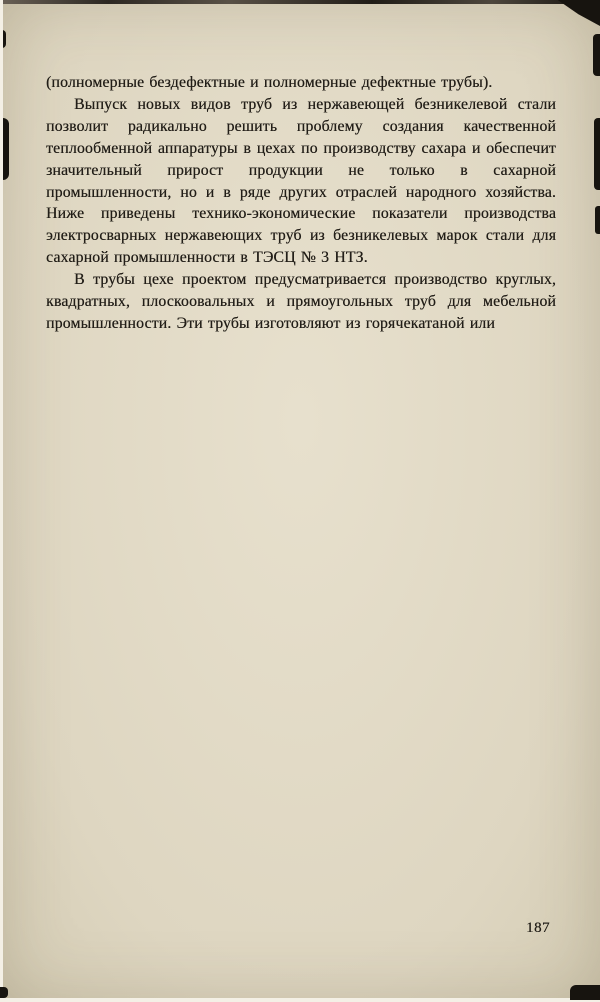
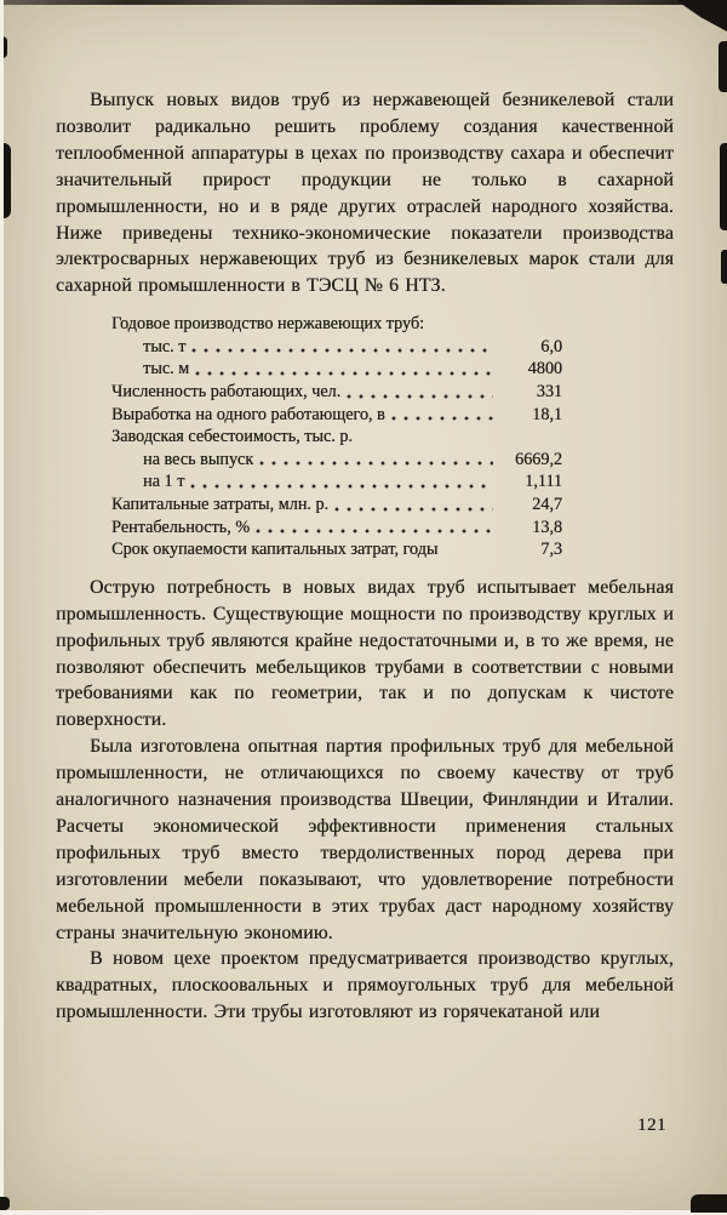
- (полномерные бездефектные и полномерные дефектные трубы).
- Выпуск новых видов труб из нержавеющей безникелевой стали позволит радикально решить проблему создания качественной теплообменной аппаратуры в цехах по производству сахара и обеспечит значительный прирост продукции не только в сахарной промышленности, но и в ряде других отраслей народного хозяйства. Ниже приведены технико-экономические показатели производства электросварных нержавеющих труб из безникелевых марок стали для сахарной промышленности в ТЭСЦ № 3 НТЗ.
+ Выпуск новых видов труб из нержавеющей безникелевой стали позволит радикально решить проблему создания качественной теплообменной аппаратуры в цехах по производству сахара и обеспечит значительный прирост продукции не только в сахарной промышленности, но и в ряде других отраслей народного хозяйства. Ниже приведены технико-экономические показатели производства электросварных нержавеющих труб из безникелевых марок стали для сахарной промышленности в ТЭСЦ № 6 НТЗ.
+ Годовое производство нержавеющих труб:
+ тыс. т
+ 6,0
+ тыс. м
+ 4800
+ Численность работающих, чел.
+ 331
+ Выработка на одного работающего, в
+ 18,1
+ Заводская себестоимость, тыс. р.
+ на весь выпуск
+ 6669,2
+ на 1 т
+ 1,111
+ Капитальные затраты, млн. р.
+ 24,7
+ Рентабельность, %
+ 13,8
+ Срок окупаемости капитальных затрат, годы
+ 7,3
+ Острую потребность в новых видах труб испытывает мебельная промышленность. Существующие мощности по производству круглых и профильных труб являются крайне недостаточными и, в то же время, не позволяют обеспечить мебельщиков трубами в соответствии с новыми требованиями как по геометрии, так и по допускам к чистоте поверхности.
+ Была изготовлена опытная партия профильных труб для мебельной промышленности, не отличающихся по своему качеству от труб аналогичного назначения производства Швеции, Финляндии и Италии. Расчеты экономической эффективности применения стальных профильных труб вместо твердолиственных пород дерева при изготовлении мебели показывают, что удовлетворение потребности мебельной промышленности в этих трубах даст народному хозяйству страны значительную экономию.
- В трубы цехе проектом предусматривается производство круглых, квадратных, плоскоовальных и прямоугольных труб для мебельной промышленности. Эти трубы изготовляют из горячекатаной или
+ В новом цехе проектом предусматривается производство круглых, квадратных, плоскоовальных и прямоугольных труб для мебельной промышленности. Эти трубы изготовляют из горячекатаной или
- 187
+ 121
